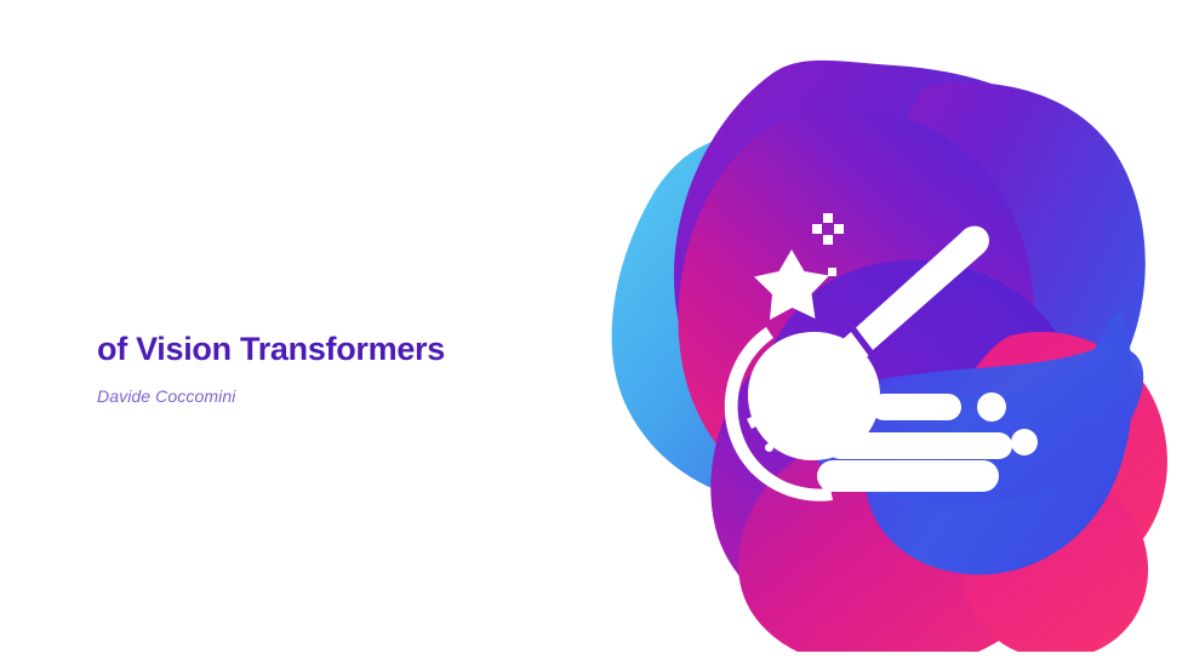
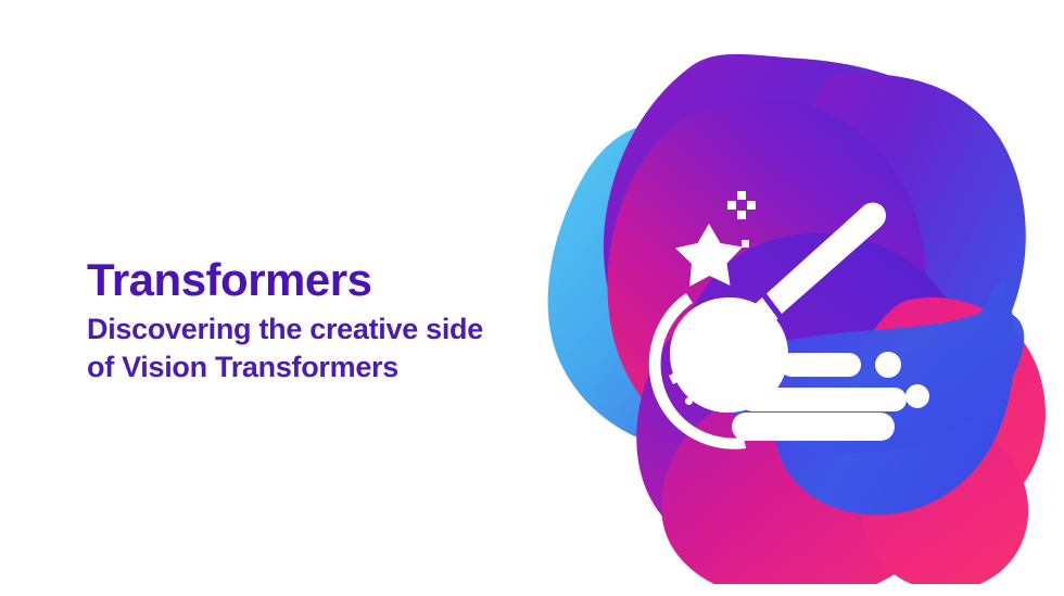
+ Transformers
+ Discovering the creative side
  of Vision Transformers
- Davide Coccomini
